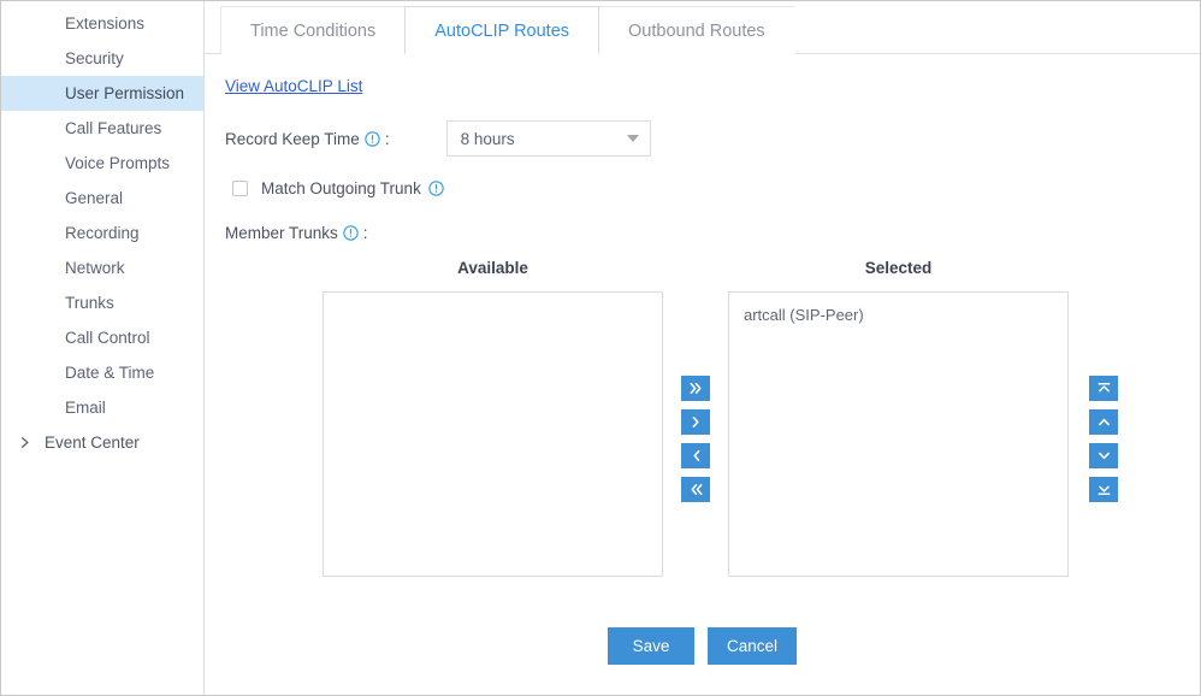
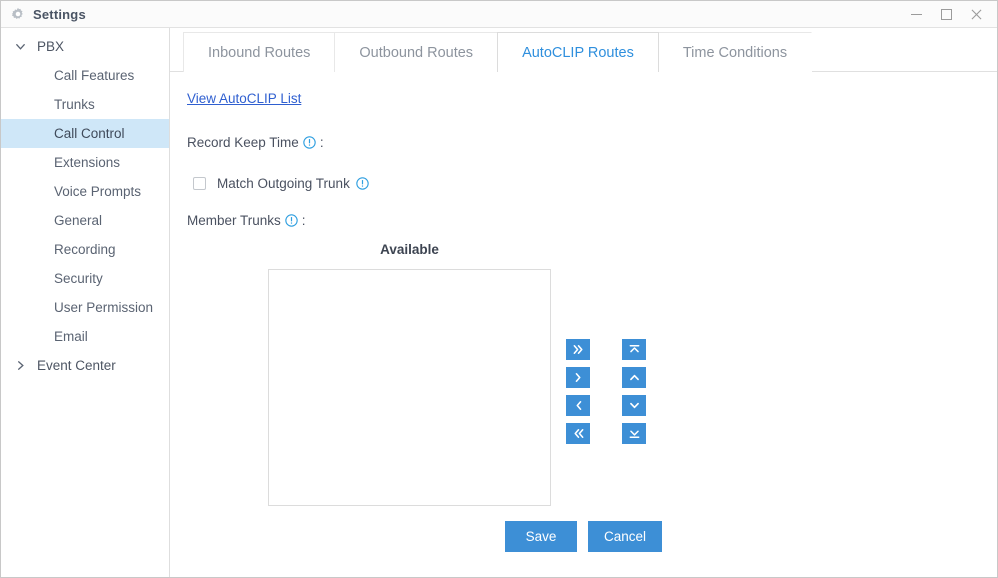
+ Settings
+ PBX
- Extensions
+ Call Features
- Security
+ Trunks
- User Permission
+ Call Control
- Call Features
+ Extensions
  Voice Prompts
  General
  Recording
- Network
- Trunks
+ Security
- Call Control
+ User Permission
- Date & Time
  Email
  Event Center
+ Inbound Routes
- Time Conditions
+ Outbound Routes
  AutoCLIP Routes
- Outbound Routes
+ Time Conditions
  View AutoCLIP List
  Record Keep Time
  :
- 8 hours
  Match Outgoing Trunk
  Member Trunks
  :
  Available
- Selected
- artcall (SIP-Peer)
  Save
  Cancel
